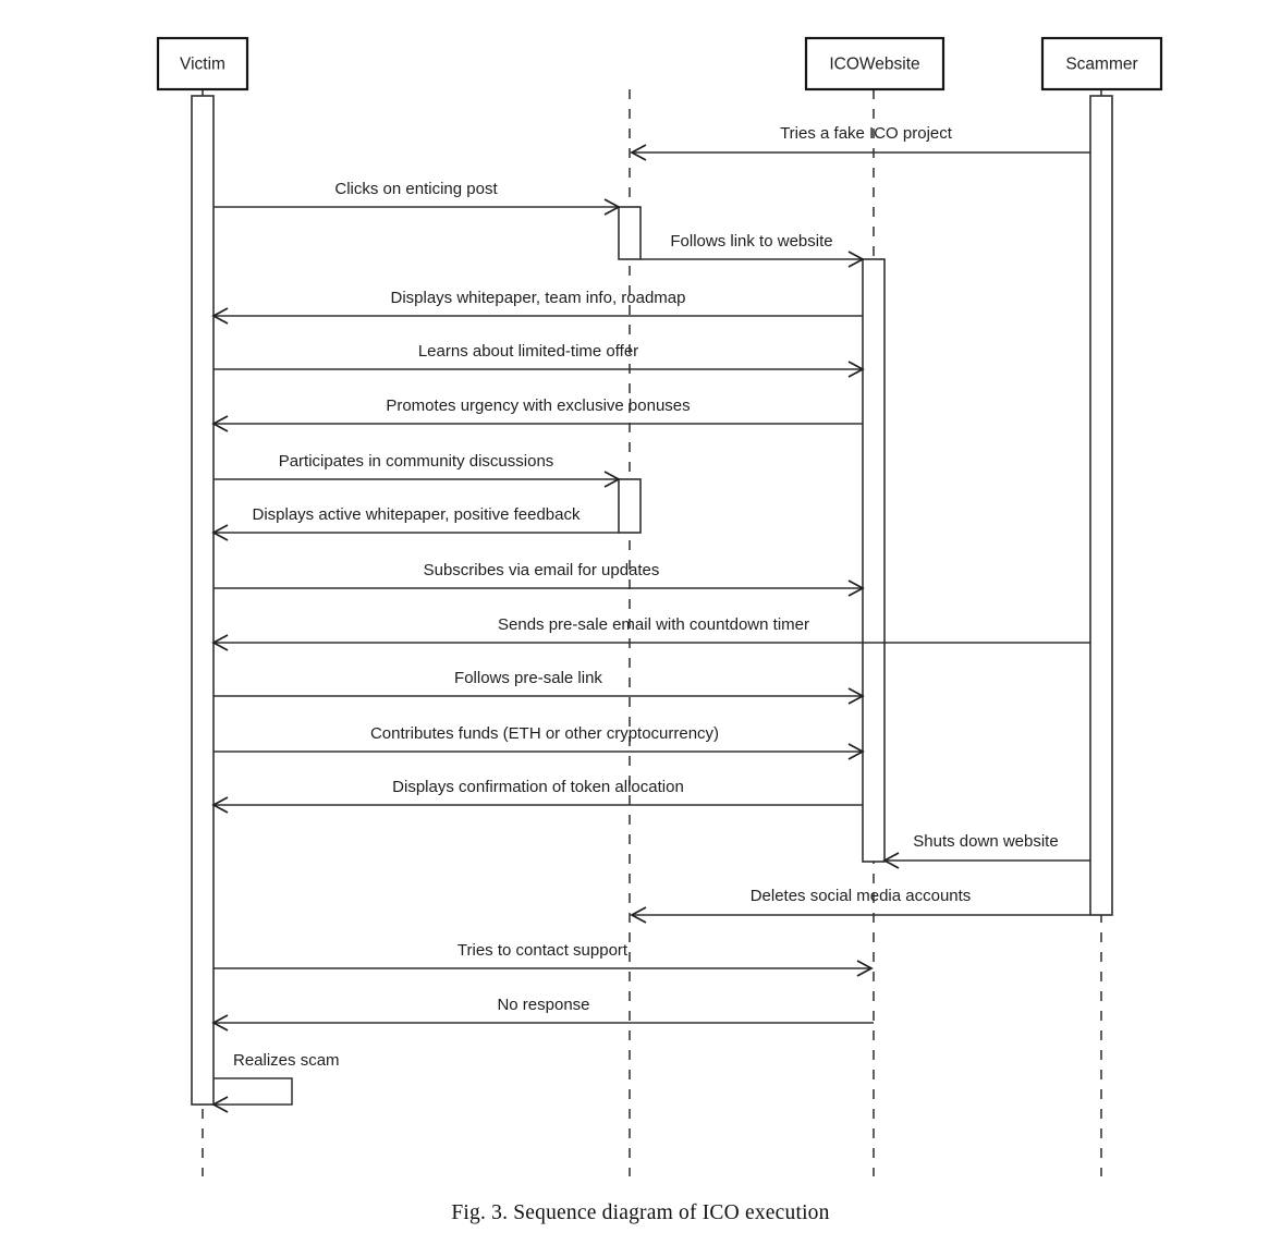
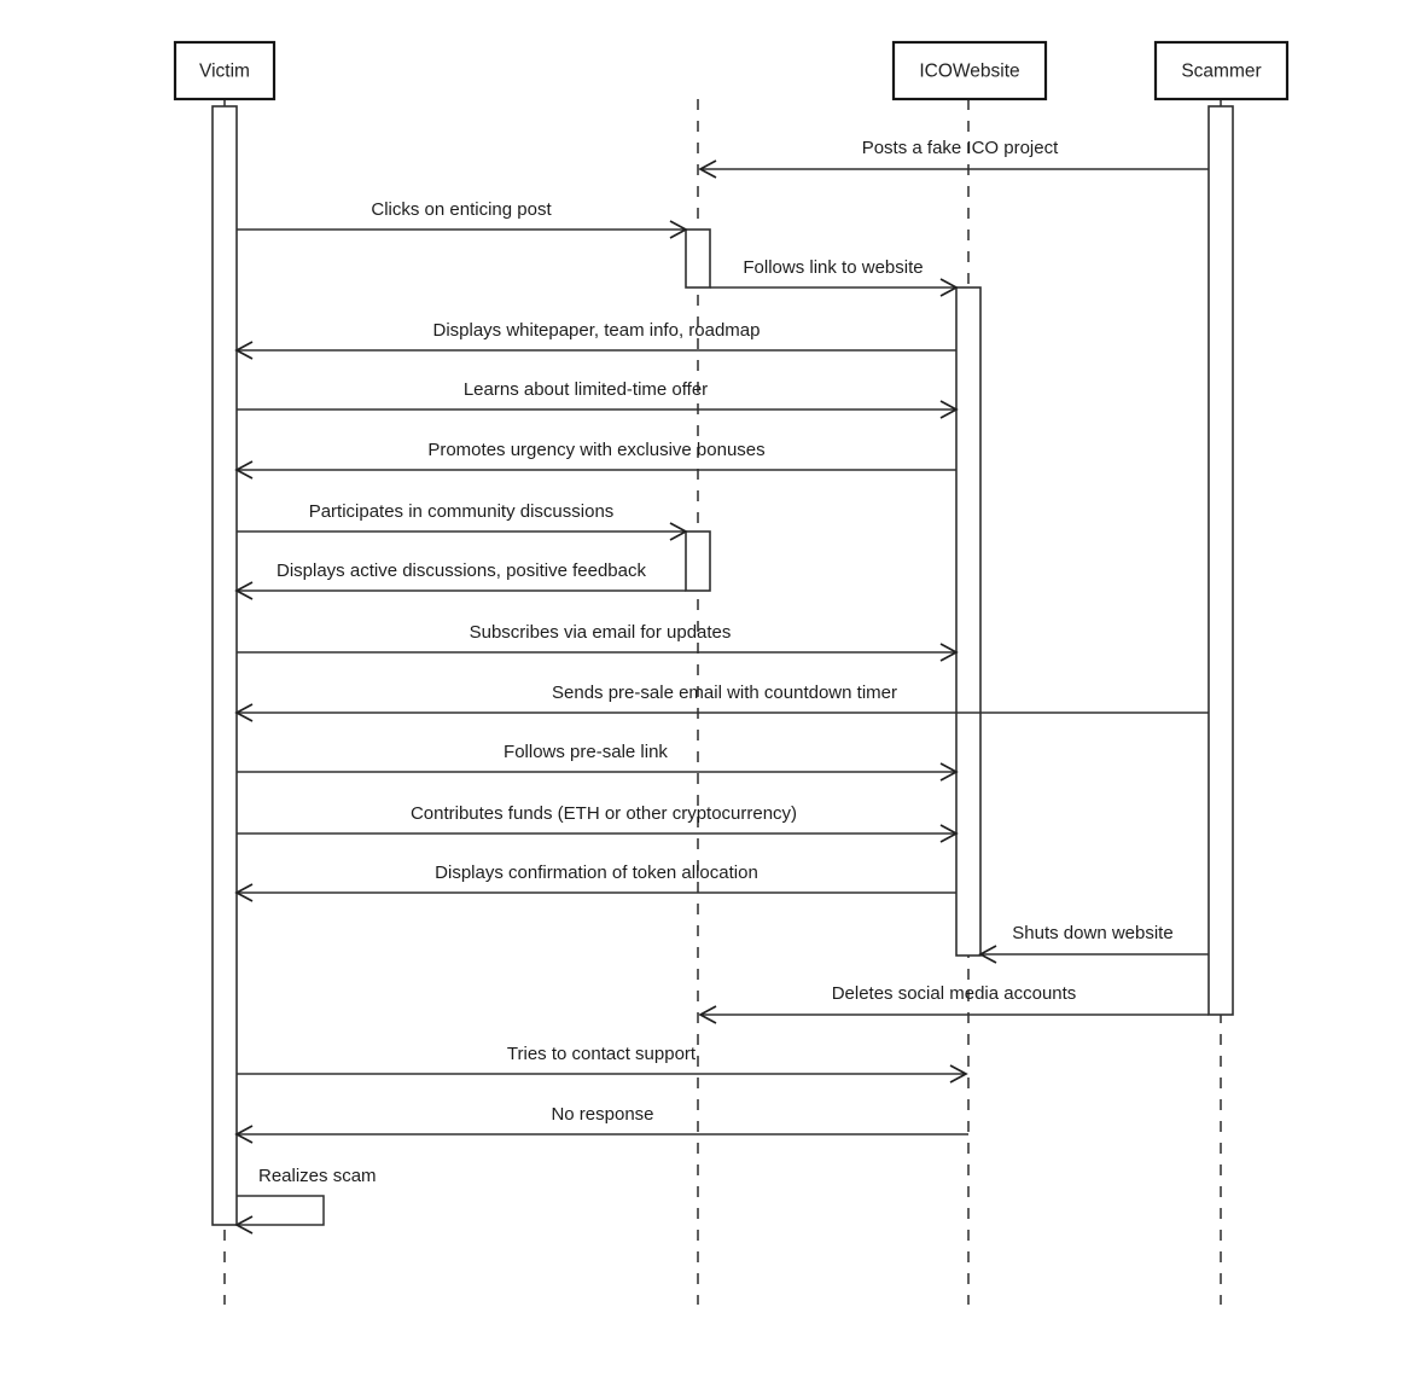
- Tries a fake ICO project
+ Posts a fake ICO project
  Clicks on enticing post
  Follows link to website
  Displays whitepaper, team info, roadmap
  Learns about limited-time offer
  Promotes urgency with exclusive bonuses
  Participates in community discussions
- Displays active whitepaper, positive feedback
+ Displays active discussions, positive feedback
  Subscribes via email for updates
  Sends pre-sale email with countdown timer
  Follows pre-sale link
  Contributes funds (ETH or other cryptocurrency)
  Displays confirmation of token allocation
  Shuts down website
  Deletes social media accounts
  Tries to contact support
  No response
  Realizes scam
  Victim
  ICOWebsite
  Scammer
- Fig. 3. Sequence diagram of ICO execution
